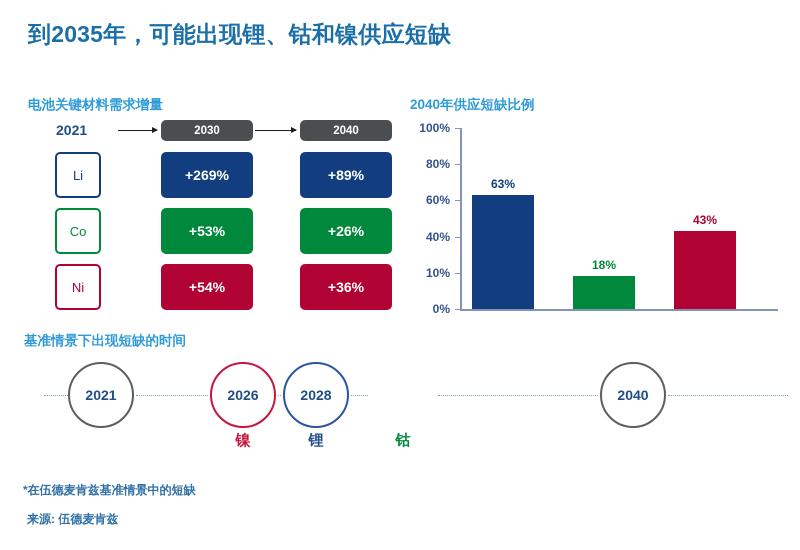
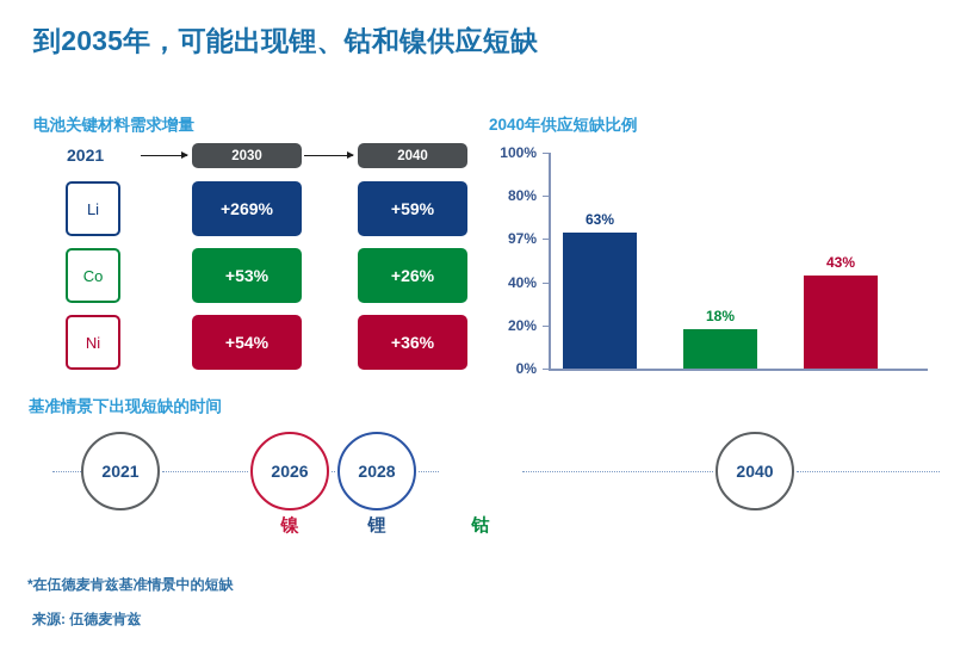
  到2035年，可能出现锂、钴和镍供应短缺
  电池关键材料需求增量
  2021
  2030
  2040
  Li
  +269%
- +89%
+ +59%
  Co
  +53%
  +26%
  Ni
  +54%
  +36%
  2040年供应短缺比例
  100%
  80%
- 60%
+ 97%
  40%
- 10%
+ 20%
  0%
  63%
  18%
  43%
  基准情景下出现短缺的时间
  2021
  2026
  镍
  2028
  锂
  钴
  2040
  *在伍德麦肯兹基准情景中的短缺
  来源: 伍德麦肯兹
